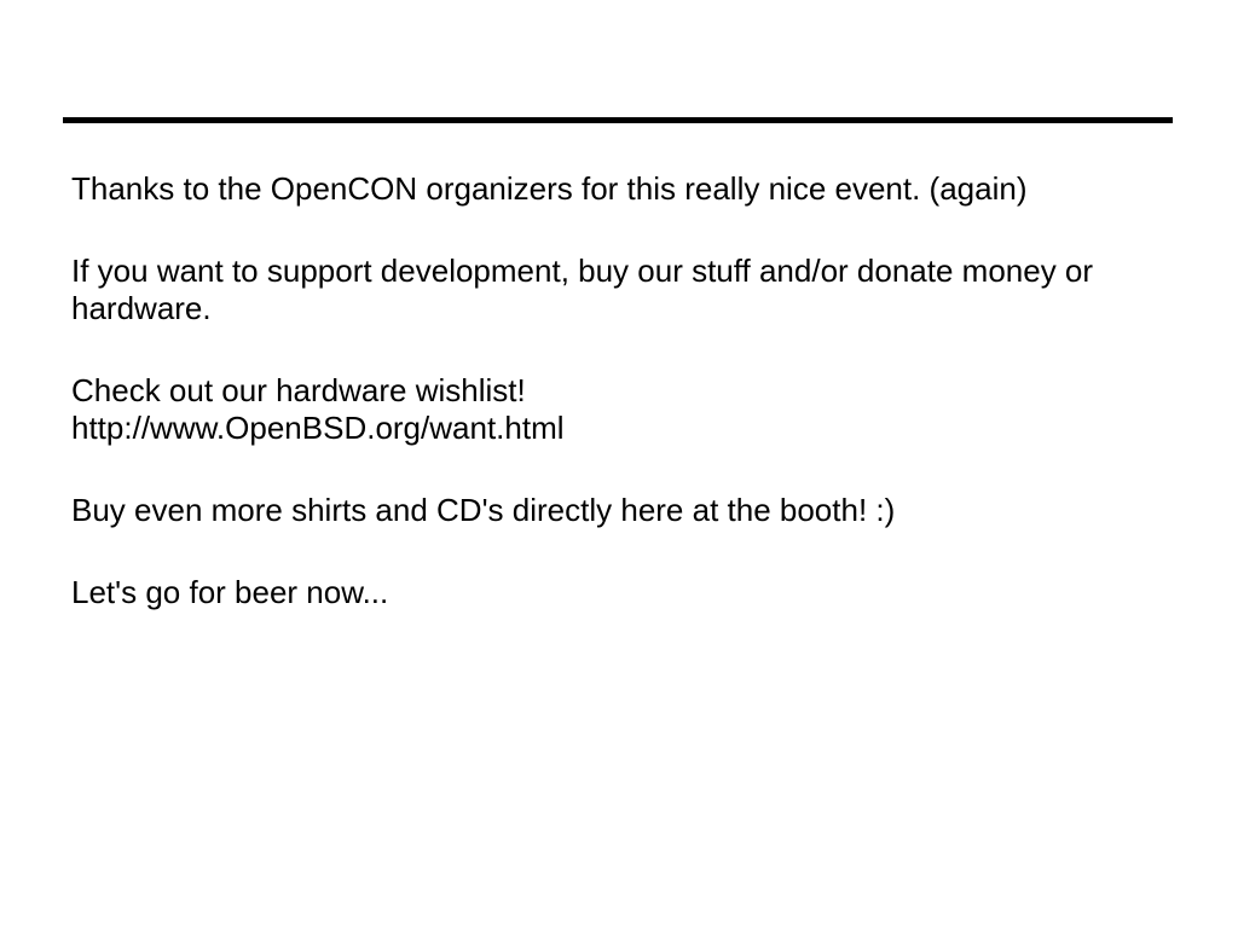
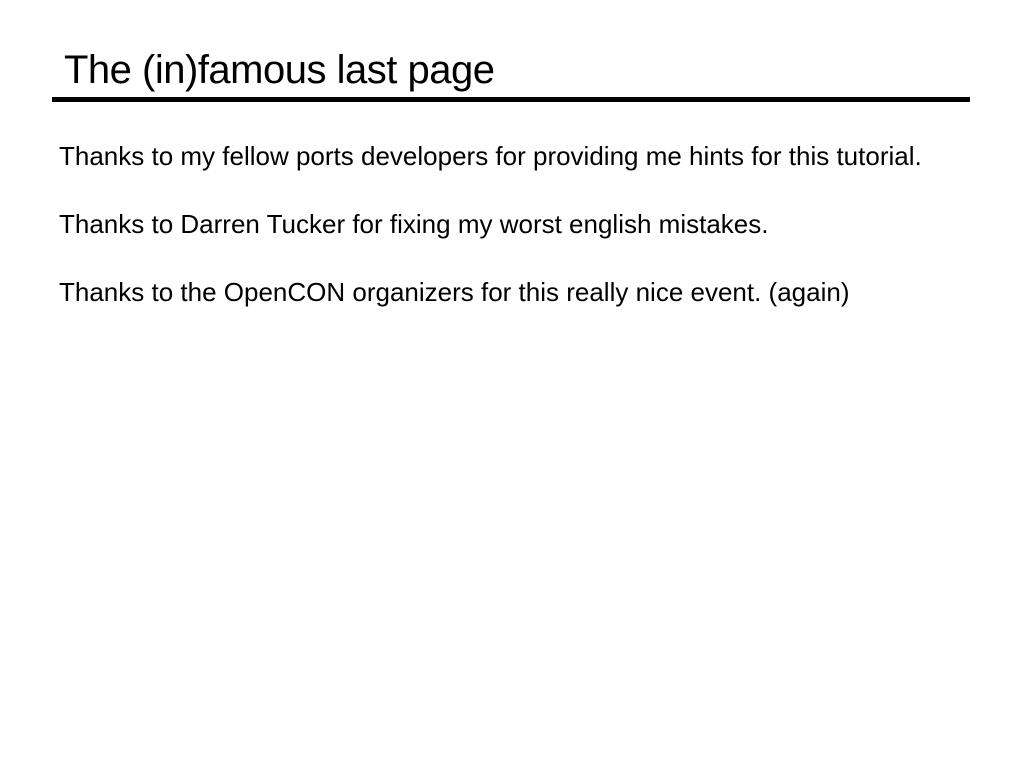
+ The (in)famous last page
+ Thanks to my fellow ports developers for providing me hints for this tutorial.
+ Thanks to Darren Tucker for fixing my worst english mistakes.
  Thanks to the OpenCON organizers for this really nice event. (again)
- If you want to support development, buy our stuff and/or donate money or
- hardware.
- Check out our hardware wishlist!
- http://www.OpenBSD.org/want.html
- Buy even more shirts and CD's directly here at the booth! :)
- Let's go for beer now...
